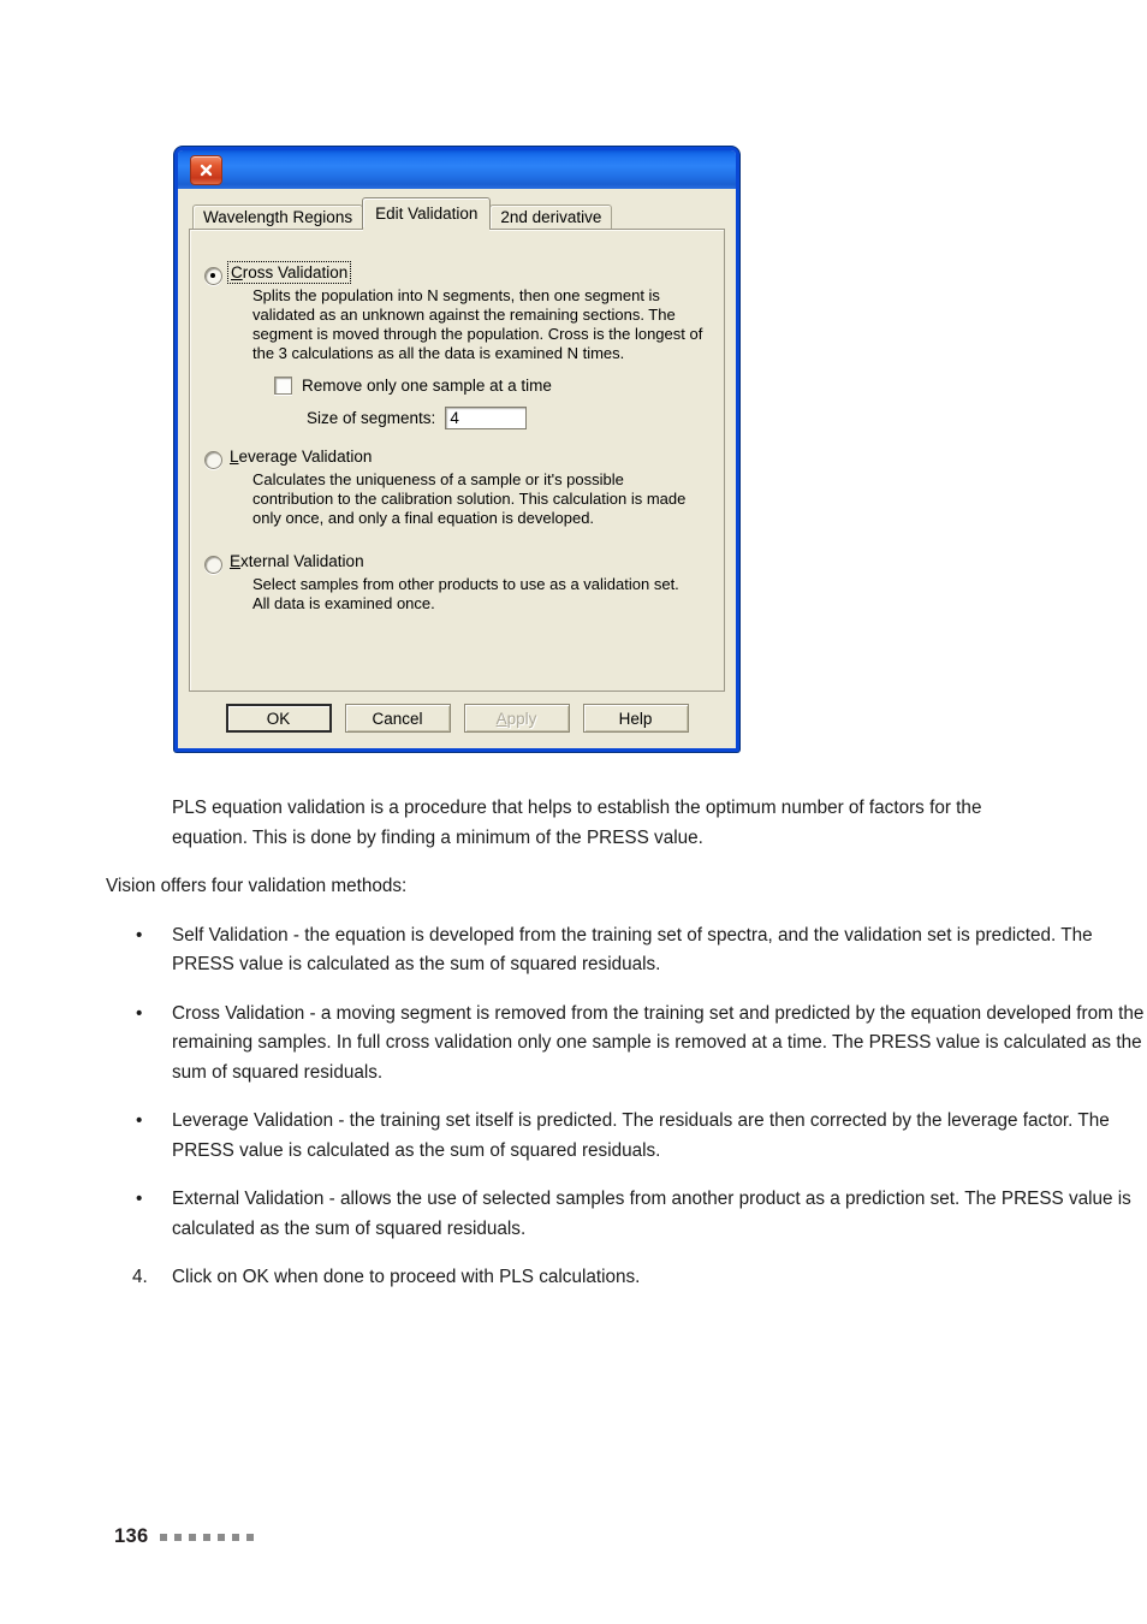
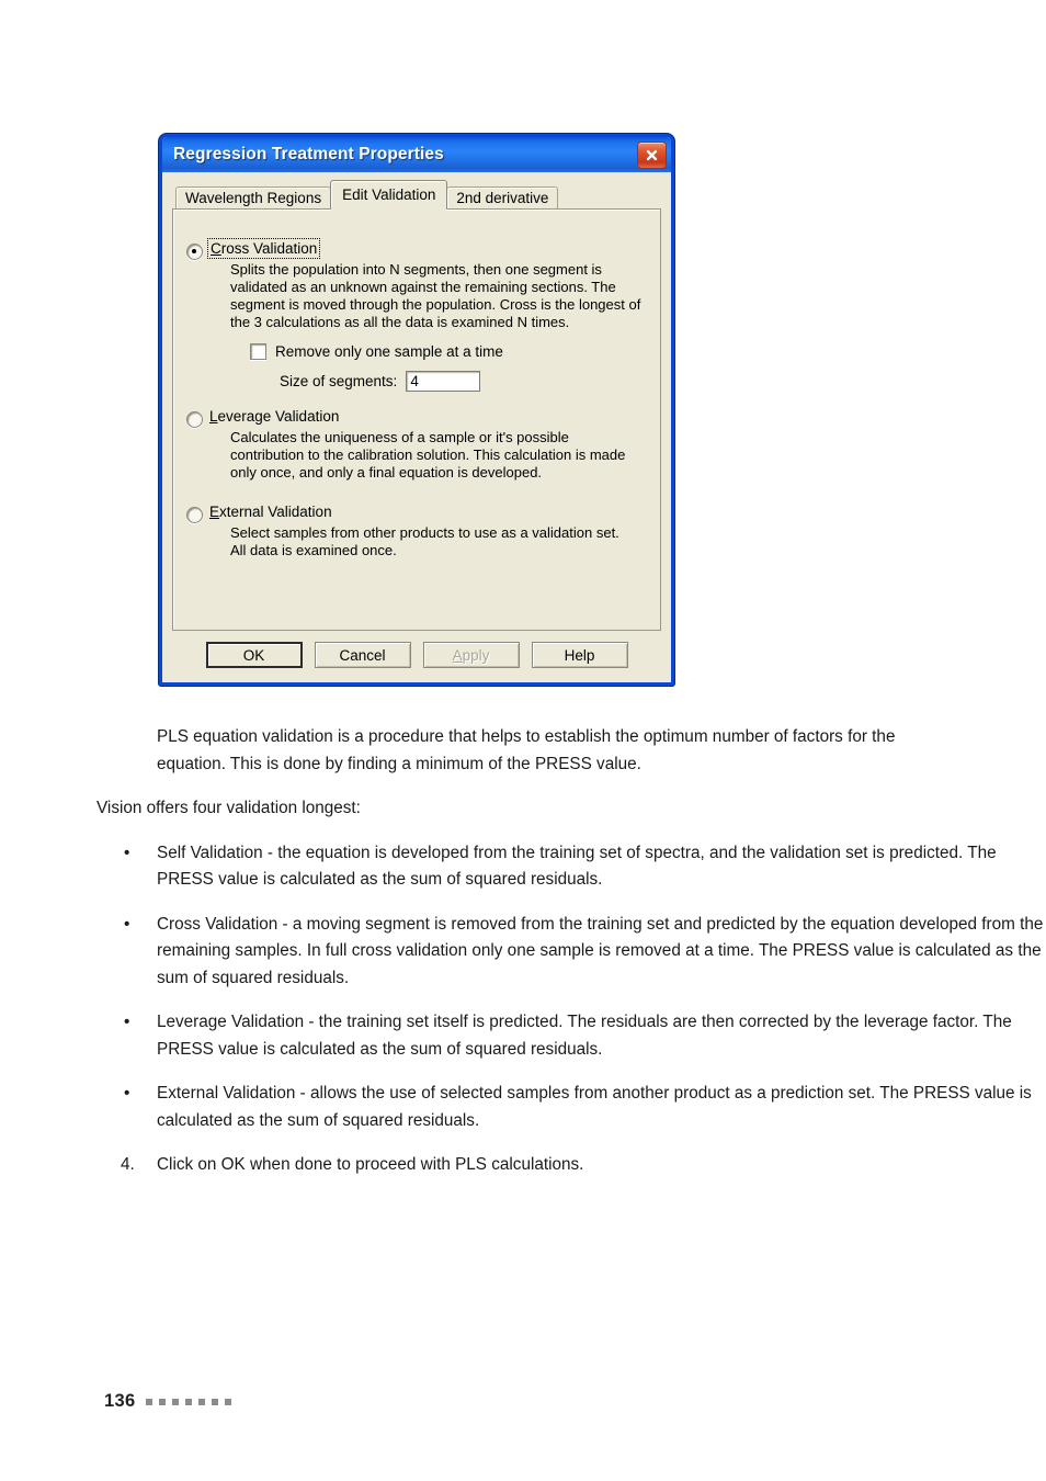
+ Regression Treatment Properties
  Wavelength Regions
  Edit Validation
  2nd derivative
  Cross Validation
  Splits the population into N segments, then one segment is
  validated as an unknown against the remaining sections. The
  segment is moved through the population. Cross is the longest of
  the 3 calculations as all the data is examined N times.
  Remove only one sample at a time
  Size of segments:
  4
  Leverage Validation
  Calculates the uniqueness of a sample or it's possible
  contribution to the calibration solution. This calculation is made
  only once, and only a final equation is developed.
  External Validation
  Select samples from other products to use as a validation set.
  All data is examined once.
  OK
  Cancel
  Apply
  Help
  PLS equation validation is a procedure that helps to establish the optimum number of factors for the equation. This is done by finding a minimum of the PRESS value.
- Vision offers four validation methods:
+ Vision offers four validation longest:
  •
  Self Validation - the equation is developed from the training set of spectra, and the validation set is predicted. The PRESS value is calculated as the sum of squared residuals.
  •
  Cross Validation - a moving segment is removed from the training set and predicted by the equation developed from the remaining samples. In full cross validation only one sample is removed at a time. The PRESS value is calculated as the sum of squared residuals.
  •
  Leverage Validation - the training set itself is predicted. The residuals are then corrected by the leverage factor. The PRESS value is calculated as the sum of squared residuals.
  •
  External Validation - allows the use of selected samples from another product as a prediction set. The PRESS value is calculated as the sum of squared residuals.
  4.
  Click on OK when done to proceed with PLS calculations.
  136
